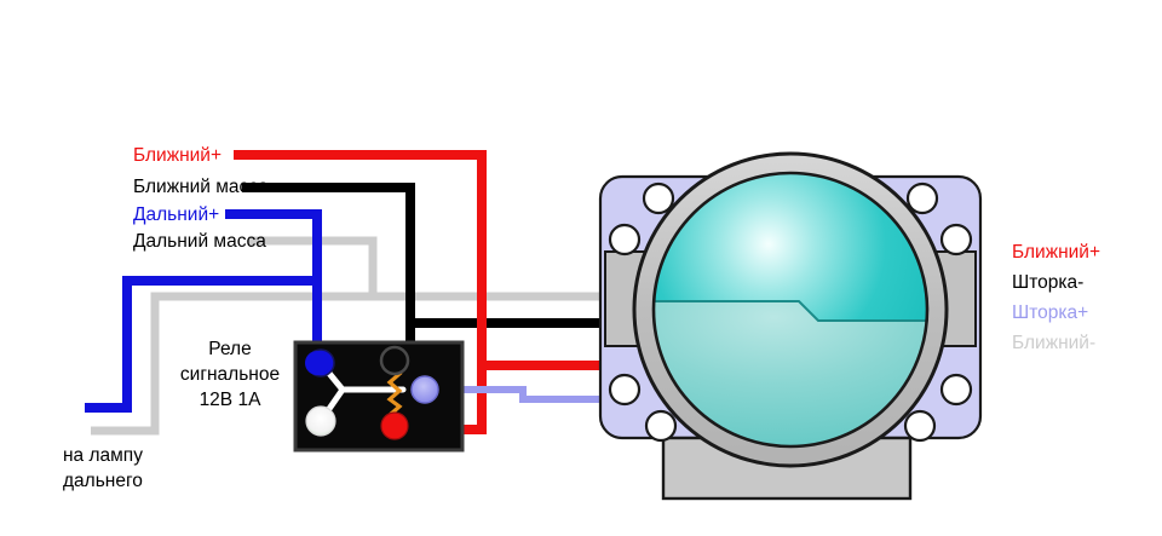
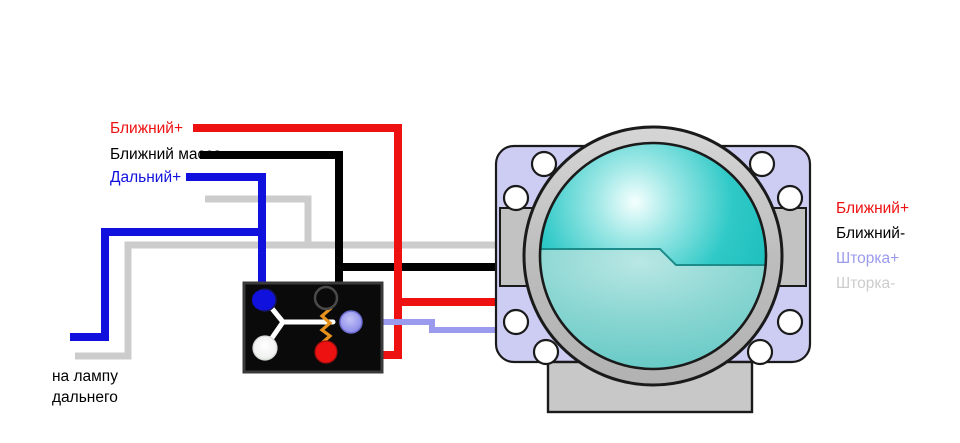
  Ближний+
  Ближний масса
  Дальний+
- Дальний масса
  Ближний+
- Шторка-
+ Ближний-
  Шторка+
- Ближний-
+ Шторка-
- Реле
- сигнальное
- 12В 1А
  на лампу
  дальнего
